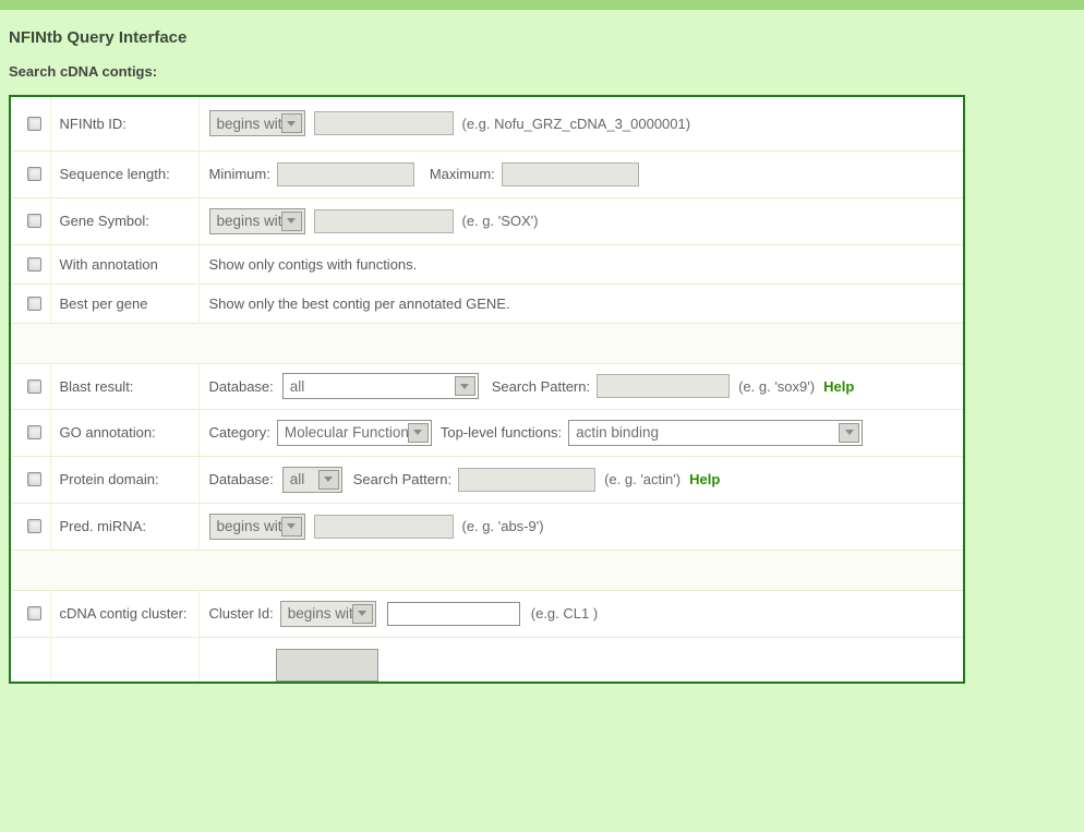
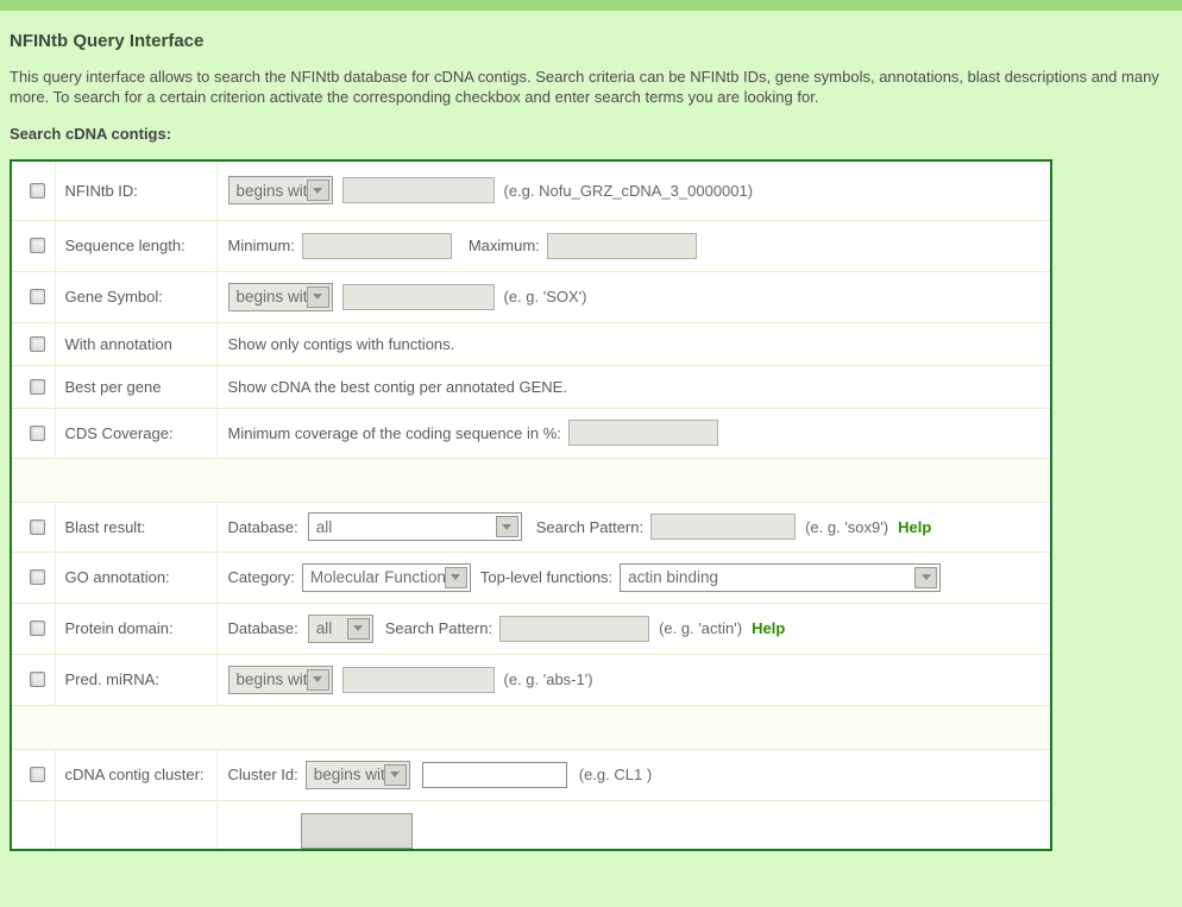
  NFINtb Query Interface
+ This query interface allows to search the NFINtb database for cDNA contigs. Search criteria can be NFINtb IDs, gene symbols, annotations, blast descriptions and many more. To search for a certain criterion activate the corresponding checkbox and enter search terms you are looking for.
  Search cDNA contigs:
  	NFINtb ID:	begins wi (e.g. Nofu_GRZ_cDNA_3_0000001)
  	Sequence length:	Minimum: Maximum:
  	Gene Symbol:	begins wi (e. g. 'SOX')
  	With annotation	Show only contigs with functions.
- 	Best per gene	Show only the best contig per annotated GENE.
+ 	Best per gene	Show cDNA the best contig per annotated GENE.
+ 	CDS Coverage:	Minimum coverage of the coding sequence in %:
  	Blast result:	Database: all Search Pattern: (e. g. 'sox9') Help
  	GO annotation:	Category: Molecular Function Top-level functions: actin binding
  	Protein domain:	Database: all Search Pattern: (e. g. 'actin') Help
- 	Pred. miRNA:	begins wi (e. g. 'abs-9')
+ 	Pred. miRNA:	begins wi (e. g. 'abs-1')
  	cDNA contig cluster:	Cluster Id: begins wi (e.g. CL1 )
